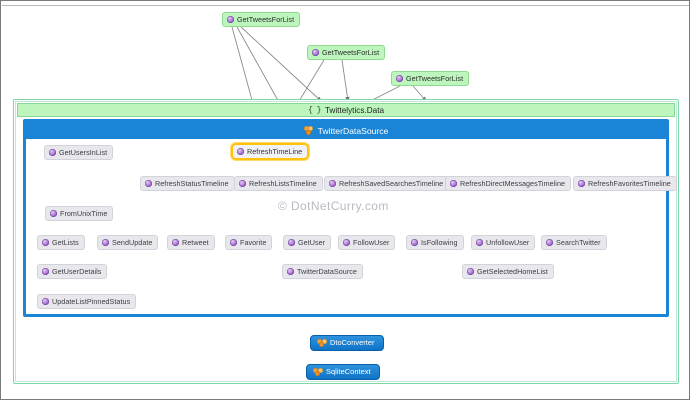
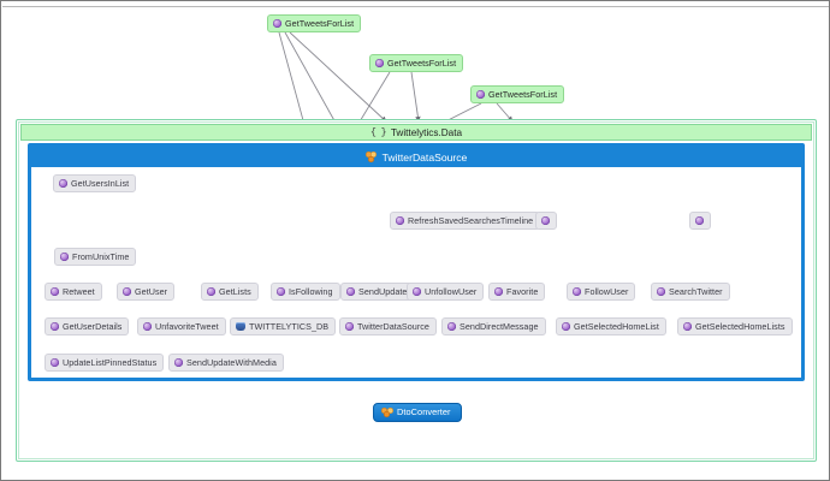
  { }
  Twittelytics.Data
  TwitterDataSource
  GetTweetsForList
  GetTweetsForList
  GetTweetsForList
  GetUsersInList
- RefreshTimeLine
- RefreshStatusTimeline
- RefreshListsTimeline
  RefreshSavedSearchesTimeline
- RefreshDirectMessagesTimeline
- RefreshFavoritesTimeline
  FromUnixTime
- GetLists
+ Retweet
- SendUpdate
+ GetUser
- Retweet
+ GetLists
- Favorite
+ IsFollowing
- GetUser
+ SendUpdate
- FollowUser
+ UnfollowUser
- IsFollowing
+ Favorite
- UnfollowUser
+ FollowUser
  SearchTwitter
  GetUserDetails
+ UnfavoriteTweet
+ TWITTELYTICS_DB
  TwitterDataSource
+ SendDirectMessage
  GetSelectedHomeList
+ GetSelectedHomeLists
  UpdateListPinnedStatus
+ SendUpdateWithMedia
  DtoConverter
- SqliteContext
- © DotNetCurry.com
